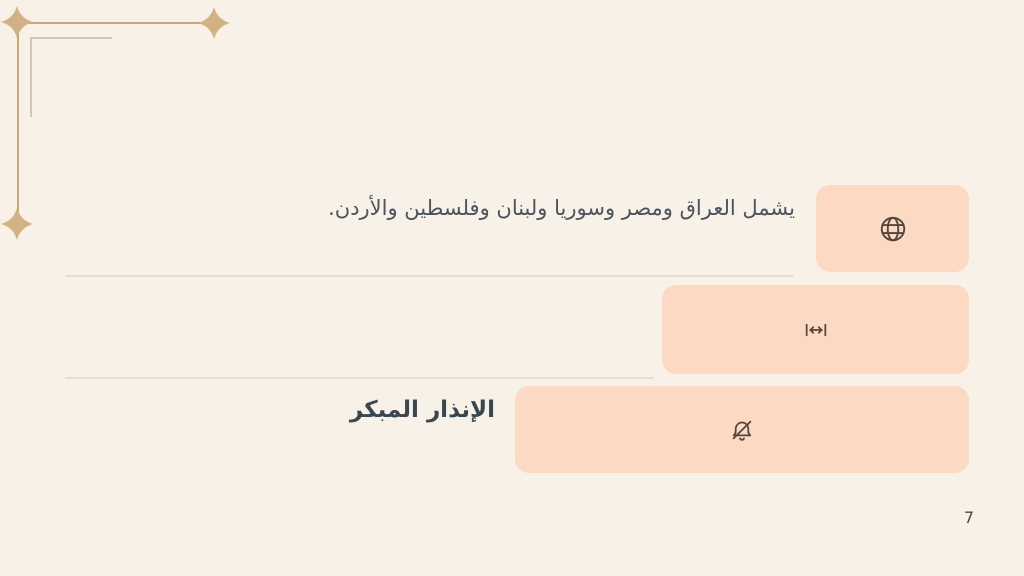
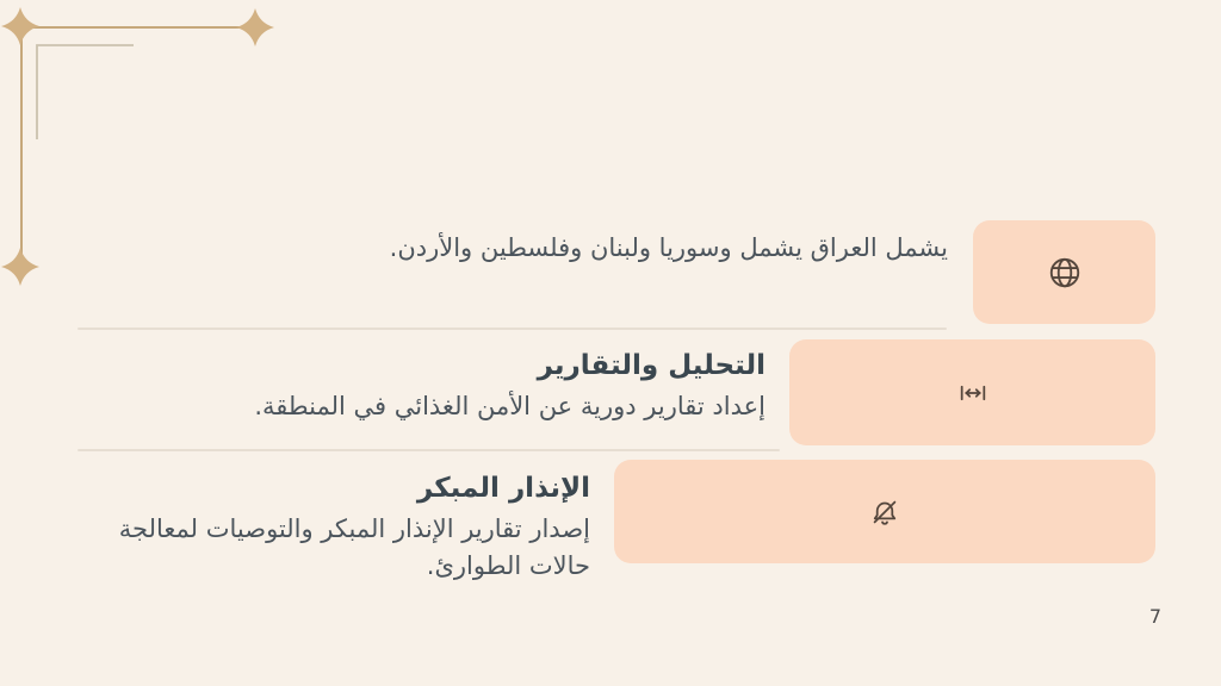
- يشمل العراق ومصر وسوريا ولبنان وفلسطين والأردن.
+ يشمل العراق يشمل وسوريا ولبنان وفلسطين والأردن.
+ التحليل والتقارير
+ إعداد تقارير دورية عن الأمن الغذائي في المنطقة.
  الإنذار المبكر
+ إصدار تقارير الإنذار المبكر والتوصيات لمعالجة حالات الطوارئ.
  7
